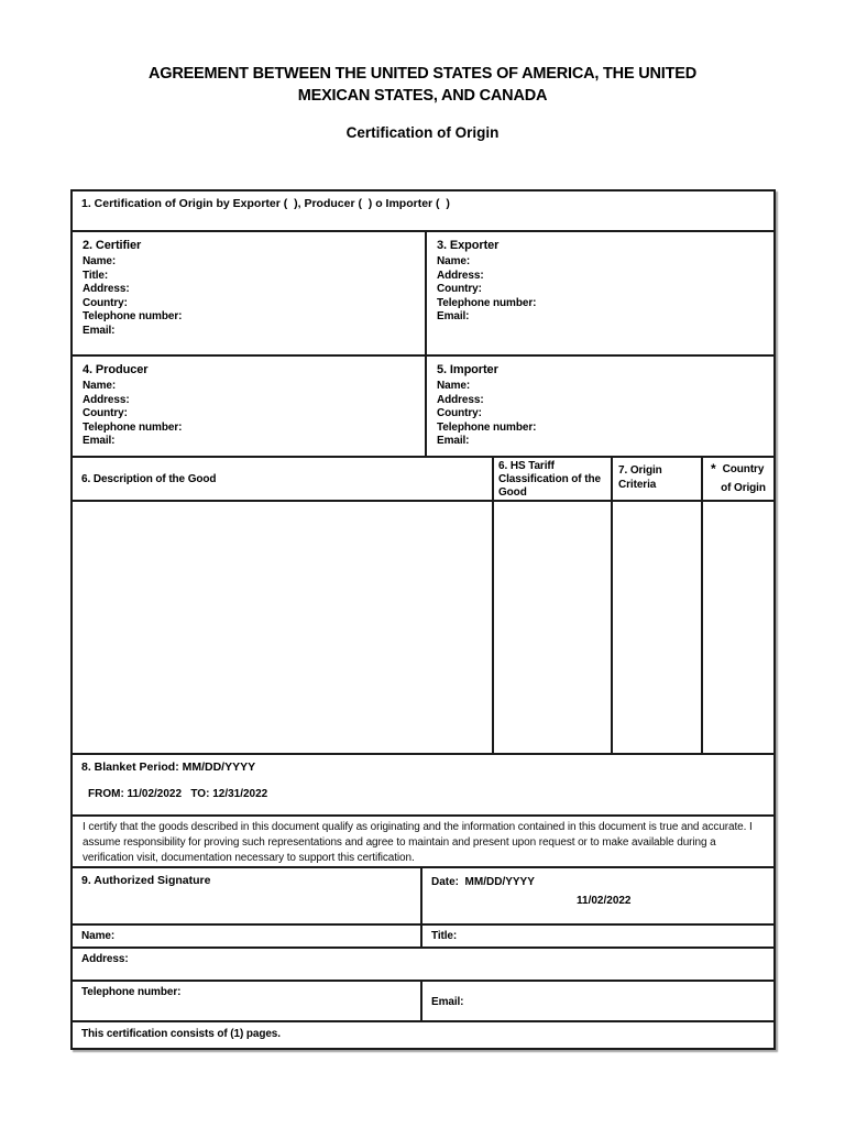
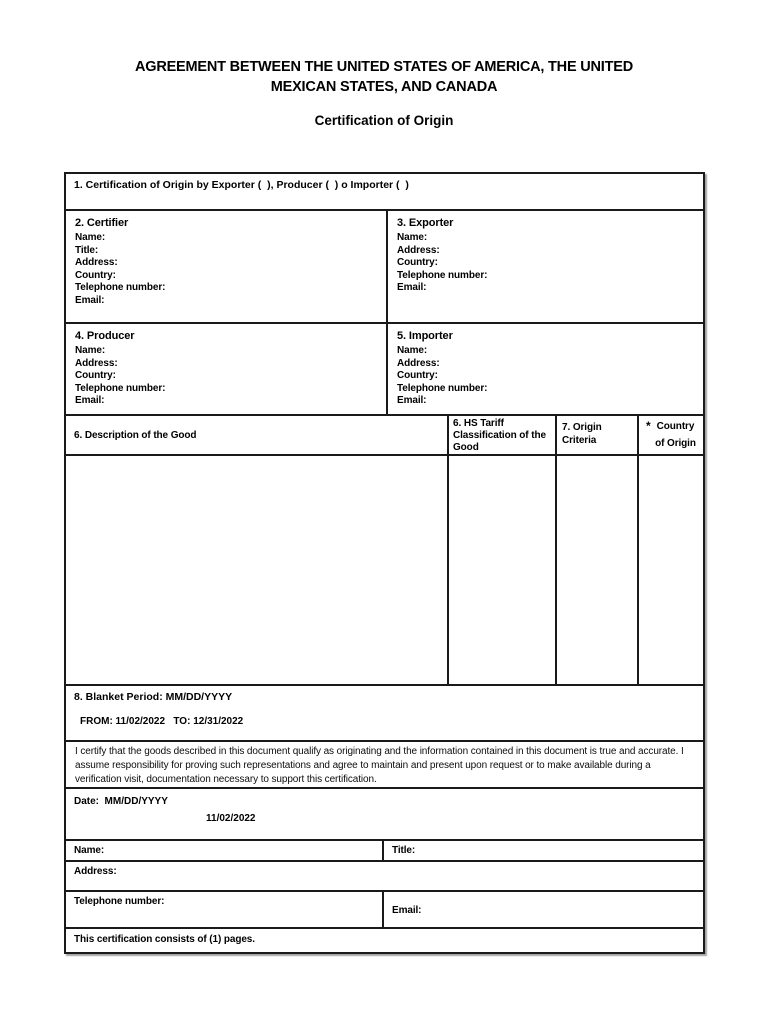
  AGREEMENT BETWEEN THE UNITED STATES OF AMERICA, THE UNITED
  MEXICAN STATES, AND CANADA
  Certification of Origin
  1. Certification of Origin by Exporter ( ), Producer ( ) o Importer ( )
  2. Certifier
  Name:
  Title:
  Address:
  Country:
  Telephone number:
  Email:
  3. Exporter
  Name:
  Address:
  Country:
  Telephone number:
  Email:
  4. Producer
  Name:
  Address:
  Country:
  Telephone number:
  Email:
  5. Importer
  Name:
  Address:
  Country:
  Telephone number:
  Email:
  6. Description of the Good
  6. HS Tariff Classification of the Good
  7. Origin Criteria
  *
  Country of Origin
  8. Blanket Period: MM/DD/YYYY
  FROM: 11/02/2022 TO: 12/31/2022
  I certify that the goods described in this document qualify as originating and the information contained in this document is true and accurate. I assume responsibility for proving such representations and agree to maintain and present upon request or to make available during a verification visit, documentation necessary to support this certification.
- 9. Authorized Signature
  Date: MM/DD/YYYY
  11/02/2022
  Name:
  Title:
  Address:
  Telephone number:
  Email:
  This certification consists of (1) pages.
